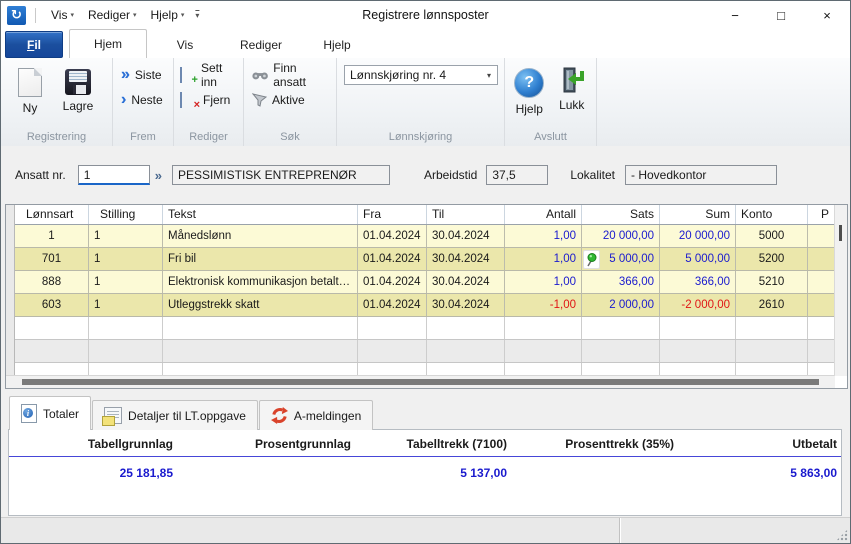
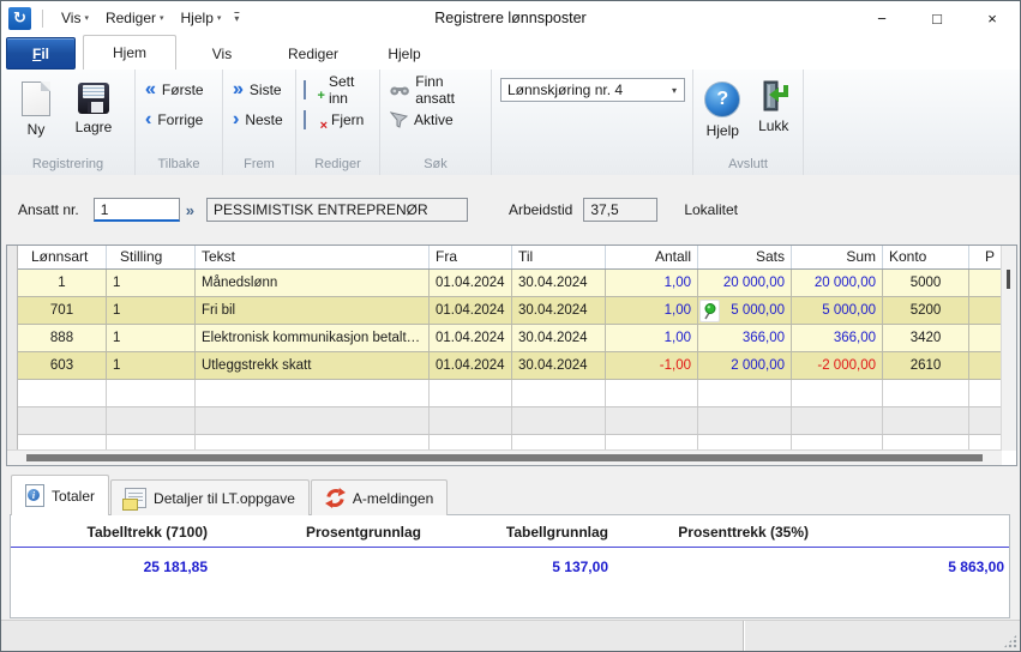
  ↻
  Vis
  Rediger
  Hjelp
  ▾
  Registrere lønnsposter
  −
  □
  ×
  Fil
  Hjem
  Vis
  Rediger
  Hjelp
  Ny
  Lagre
  Registrering
+ «
+ Første
+ ‹
+ Forrige
+ Tilbake
  »
  Siste
  ›
  Neste
  Frem
  +
  Sett inn
  ×
  Fjern
  Rediger
  Finn ansatt
  Aktive
  Søk
  Lønnskjøring nr. 4
  ▾
- Lønnskjøring
  ?
  Hjelp
  Lukk
  Avslutt
  Ansatt nr.
  1
  »
  PESSIMISTISK ENTREPRENØR
  Arbeidstid
  37,5
  Lokalitet
- - Hovedkontor
  Lønnsart
  Stilling
  Tekst
  Fra
  Til
  Antall
  Sats
  Sum
  Konto
  P
  1
  1
  Månedslønn
  01.04.2024
  30.04.2024
  1,00
  20 000,00
  20 000,00
  5000
  701
  1
  Fri bil
  01.04.2024
  30.04.2024
  1,00
  5 000,00
  5 000,00
  5200
  888
  1
  Elektronisk kommunikasjon betalt av
  01.04.2024
  30.04.2024
  1,00
  366,00
  366,00
- 5210
+ 3420
  603
  1
  Utleggstrekk skatt
  01.04.2024
  30.04.2024
  -1,00
  2 000,00
  -2 000,00
  2610
  i
  Totaler
  Detaljer til LT.oppgave
  A-meldingen
- Tabellgrunnlag
+ Tabelltrekk (7100)
  Prosentgrunnlag
- Tabelltrekk (7100)
+ Tabellgrunnlag
  Prosenttrekk (35%)
- Utbetalt
  25 181,85
  5 137,00
  5 863,00
